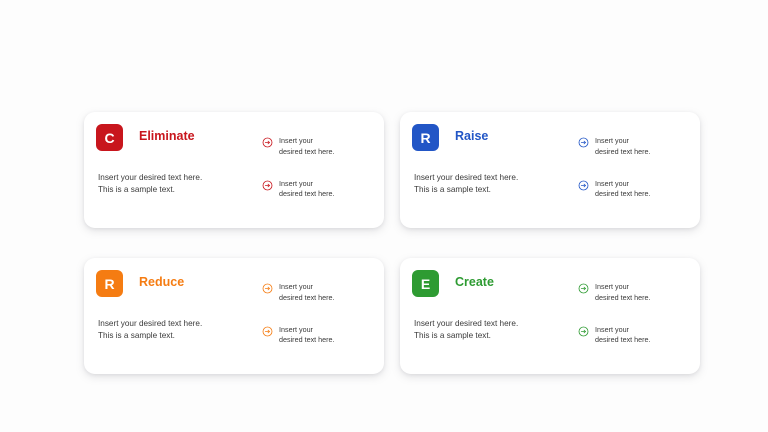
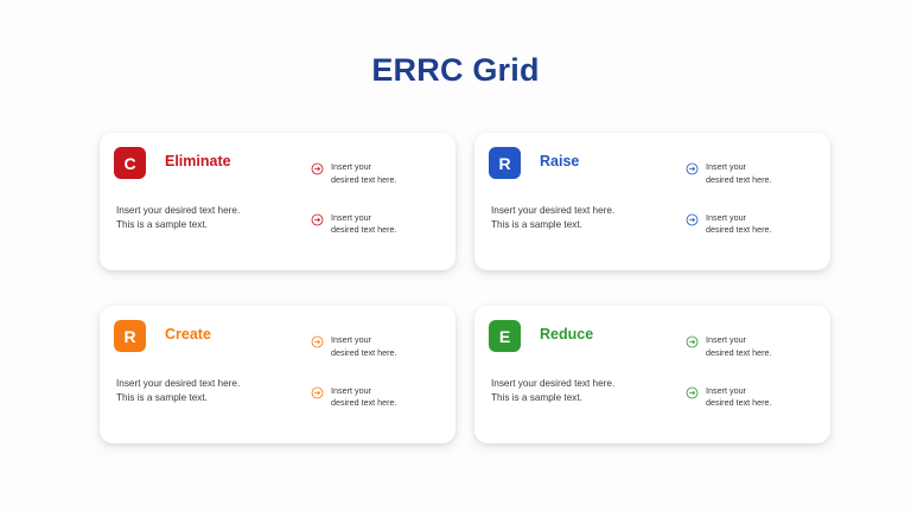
+ ERRC Grid
  C
  Eliminate
  Insert your desired text here.
  This is a sample text.
  Insert your
  desired text here.
  Insert your
  desired text here.
  R
  Raise
  Insert your desired text here.
  This is a sample text.
  Insert your
  desired text here.
  Insert your
  desired text here.
  R
- Reduce
+ Create
  Insert your desired text here.
  This is a sample text.
  Insert your
  desired text here.
  Insert your
  desired text here.
  E
- Create
+ Reduce
  Insert your desired text here.
  This is a sample text.
  Insert your
  desired text here.
  Insert your
  desired text here.
